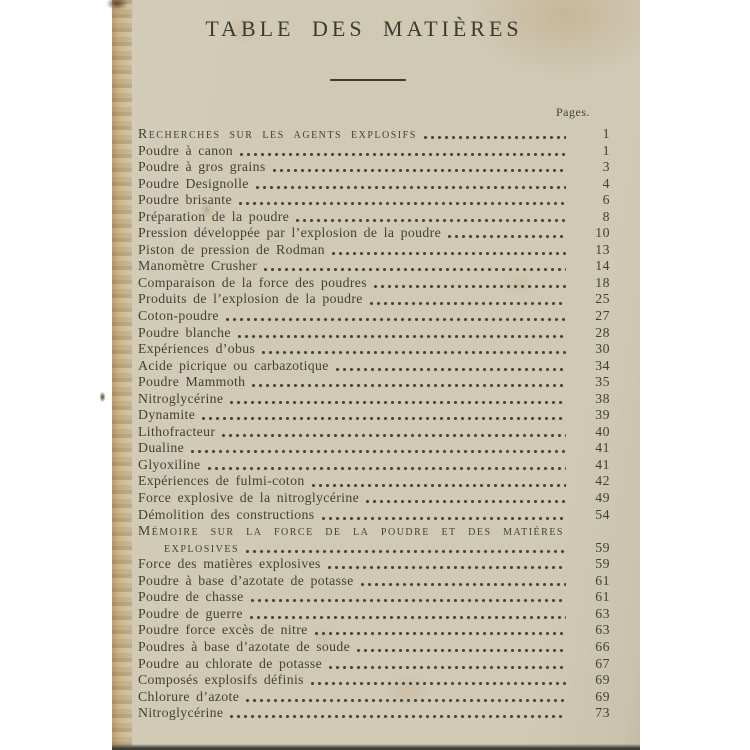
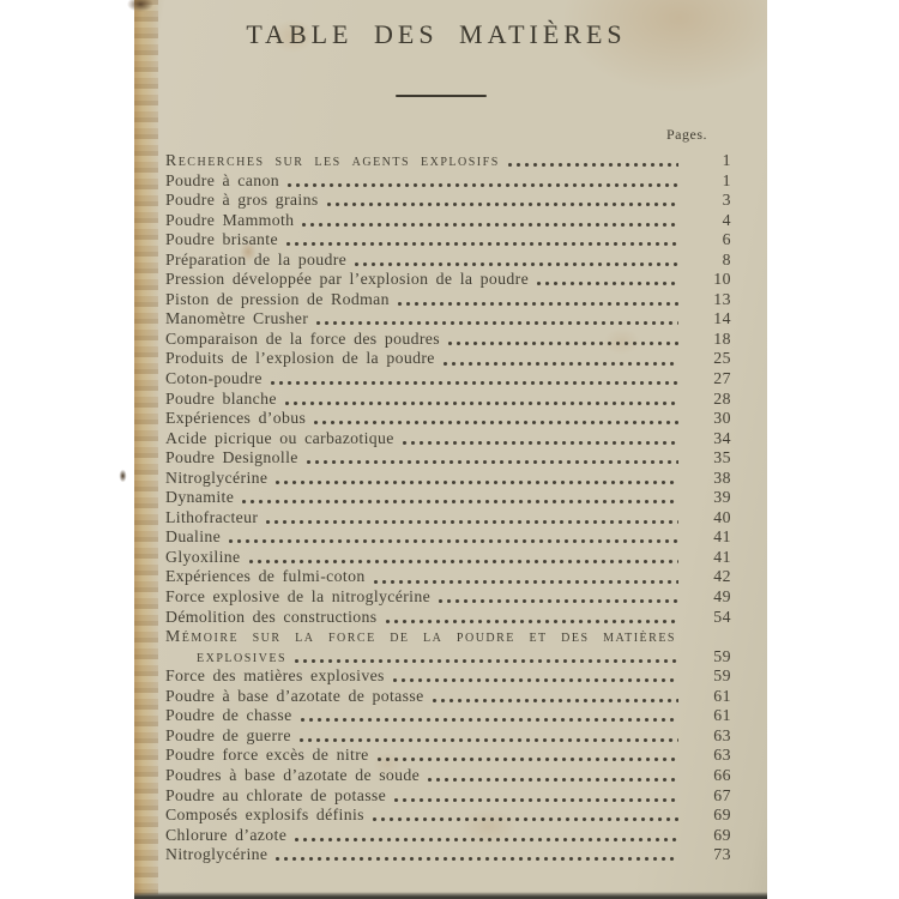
  TABLE DES MATIÈRES
  Pages.
  Recherches sur les agents explosifs
  1
  Poudre à canon
  1
  Poudre à gros grains
  3
- Poudre Designolle
+ Poudre Mammoth
  4
  Poudre brisante
  6
  Préparation de la poudre
  8
  Pression développée par l’explosion de la poudre
  10
  Piston de pression de Rodman
  13
  Manomètre Crusher
  14
  Comparaison de la force des poudres
  18
  Produits de l’explosion de la poudre
  25
  Coton-poudre
  27
  Poudre blanche
  28
  Expériences d’obus
  30
  Acide picrique ou carbazotique
  34
- Poudre Mammoth
+ Poudre Designolle
  35
  Nitroglycérine
  38
  Dynamite
  39
  Lithofracteur
  40
  Dualine
  41
  Glyoxiline
  41
  Expériences de fulmi-coton
  42
  Force explosive de la nitroglycérine
  49
  Démolition des constructions
  54
  Mémoire sur la force de la poudre et des matières
  explosives
  59
  Force des matières explosives
  59
  Poudre à base d’azotate de potasse
  61
  Poudre de chasse
  61
  Poudre de guerre
  63
  Poudre force excès de nitre
  63
  Poudres à base d’azotate de soude
  66
  Poudre au chlorate de potasse
  67
  Composés explosifs définis
  69
  Chlorure d’azote
  69
  Nitroglycérine
  73
